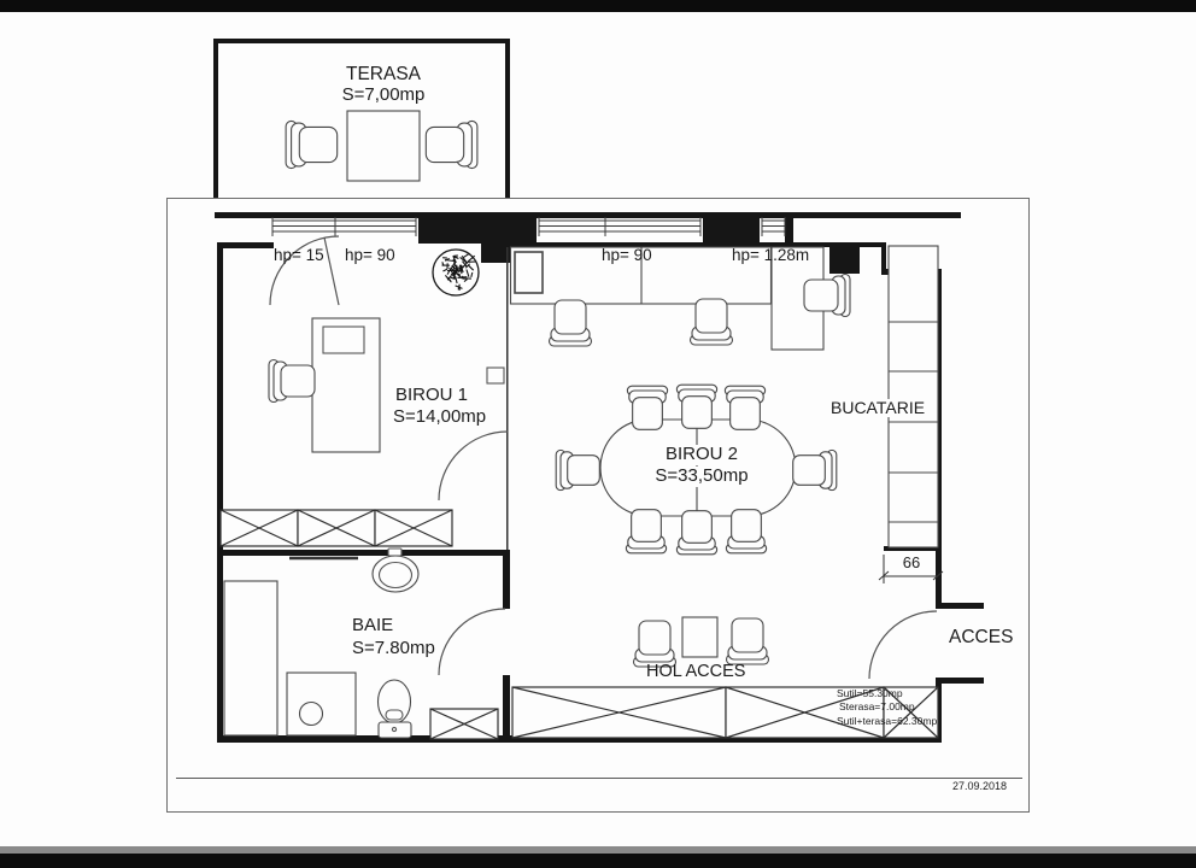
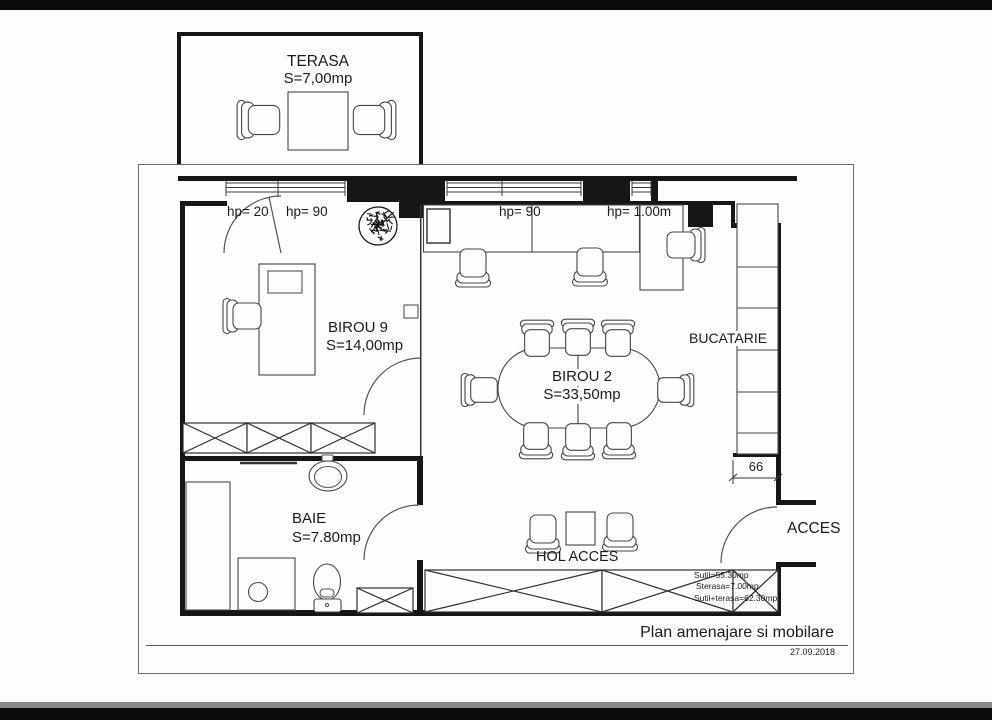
  TERASA
  S=7,00mp
- hp= 15
+ hp= 20
  hp= 90
  hp= 90
- hp= 1.28m
+ hp= 1.00m
- BIROU 1
+ BIROU 9
  S=14,00mp
  BIROU 2
  S=33,50mp
  BUCATARIE
  BAIE
  S=7.80mp
  HOL ACCES
  ACCES
  Sutil=55.30mp
  Sterasa=7.00mp
  Sutil+terasa=62.30mp
  66
+ Plan amenajare si mobilare
  27.09.2018
